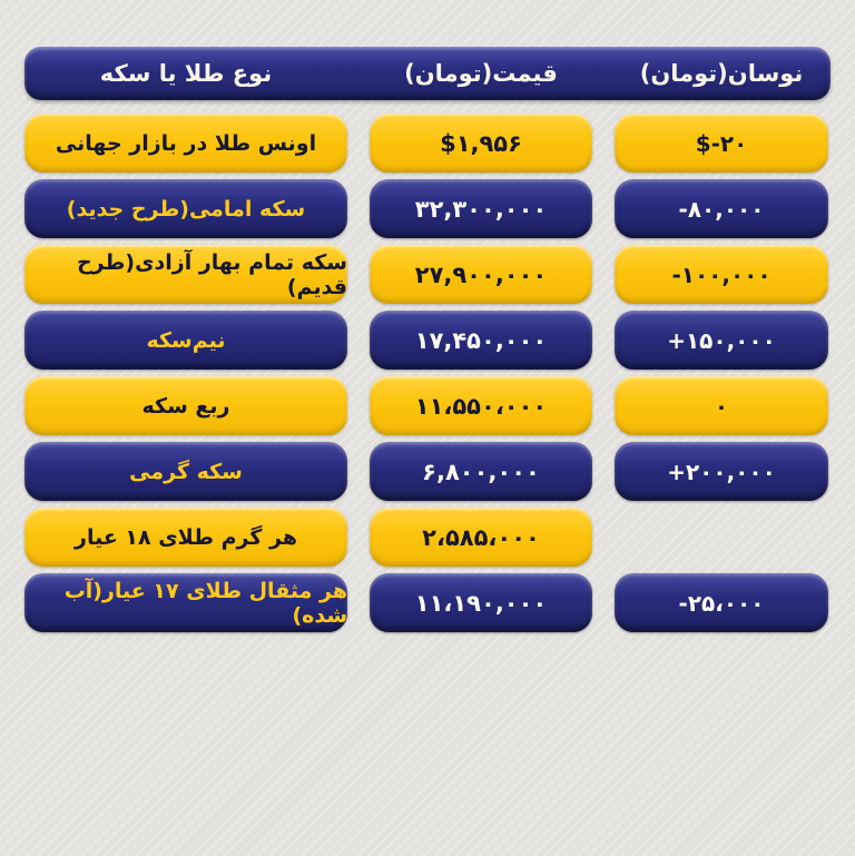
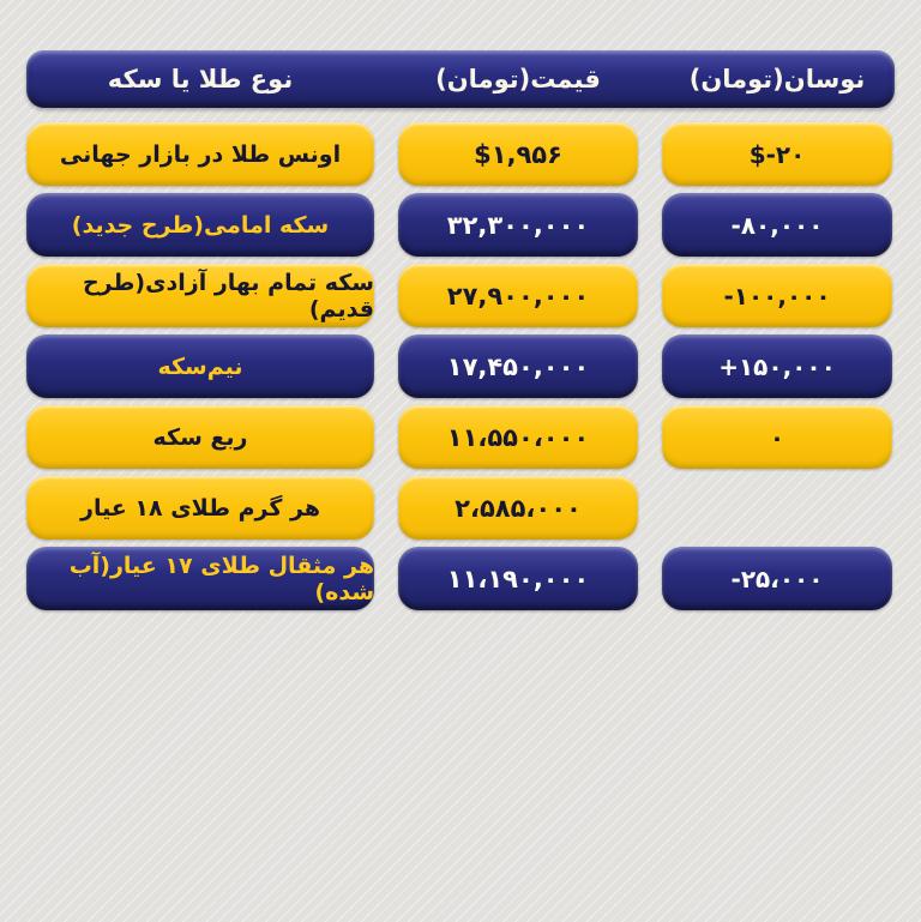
  نوع طلا یا سکه
  قیمت(تومان)
  نوسان(تومان)
  اونس طلا در بازار جهانی
  $۱,۹۵۶
  $-۲۰
  سکه امامی(طرح جدید)
  ۳۲,۳۰۰,۰۰۰
  -۸۰,۰۰۰
  سکه تمام بهار آزادی(طرح قدیم)
  ۲۷,۹۰۰,۰۰۰
  -۱۰۰,۰۰۰
  نیم‌سکه
  ۱۷,۴۵۰,۰۰۰
  +۱۵۰,۰۰۰
  ربع سکه
  ۱۱،۵۵۰،۰۰۰
  ۰
- سکه گرمی
- ۶,۸۰۰,۰۰۰
- +۲۰۰,۰۰۰
  هر گرم طلای ۱۸ عیار
  ۲،۵۸۵،۰۰۰
  هر مثقال طلای ۱۷ عیار(آب شده)
  ۱۱،۱۹۰,۰۰۰
  -۲۵،۰۰۰
